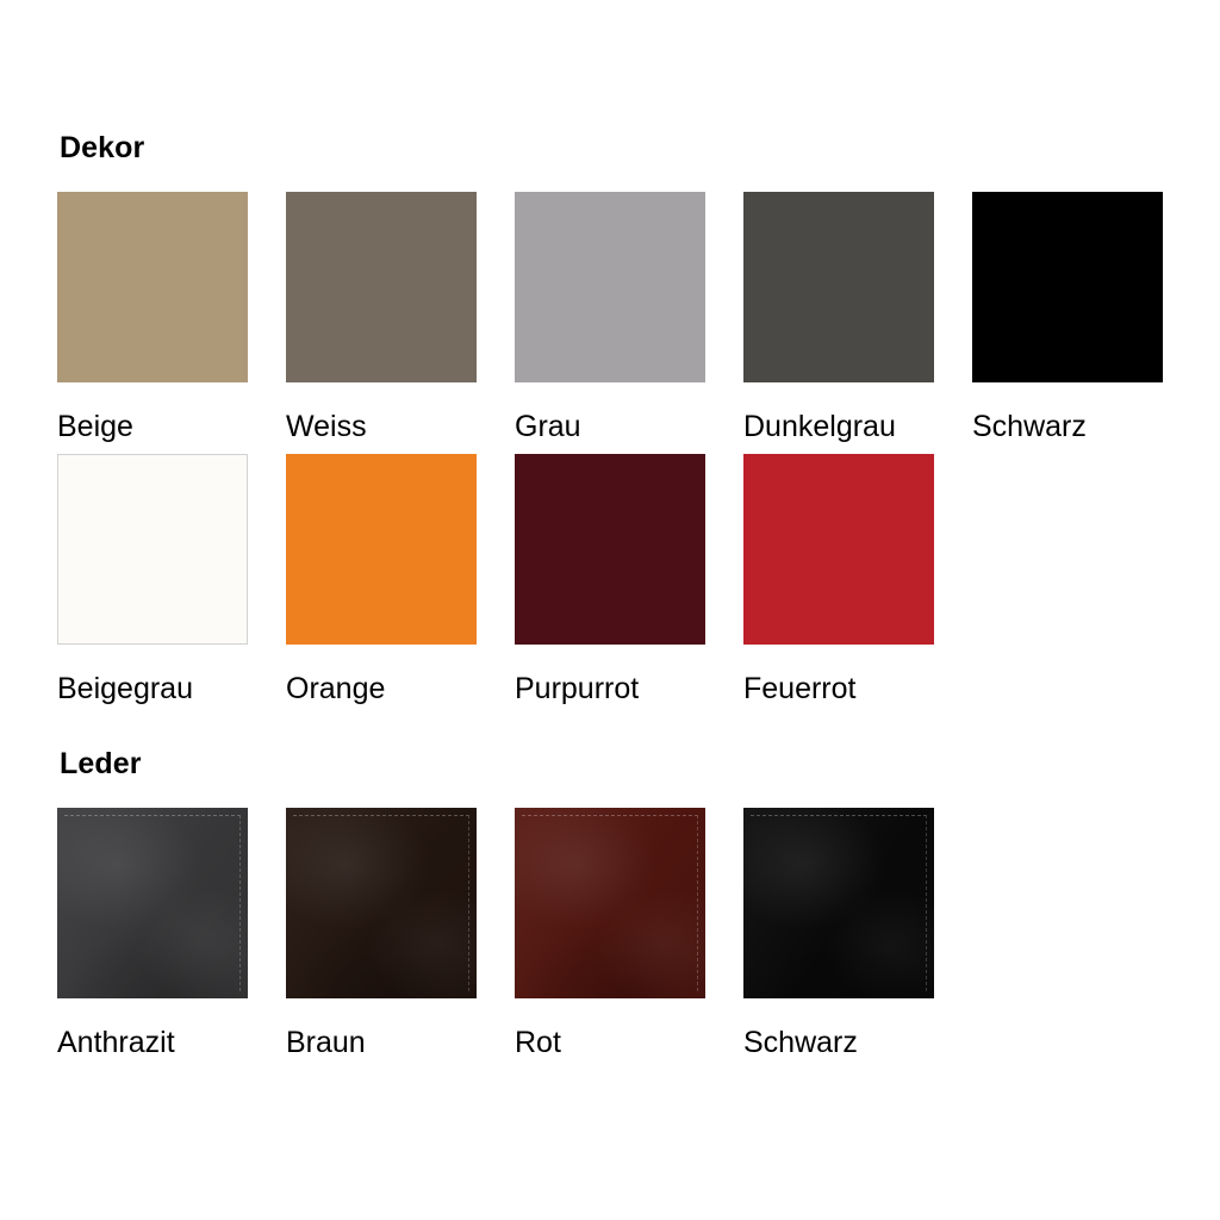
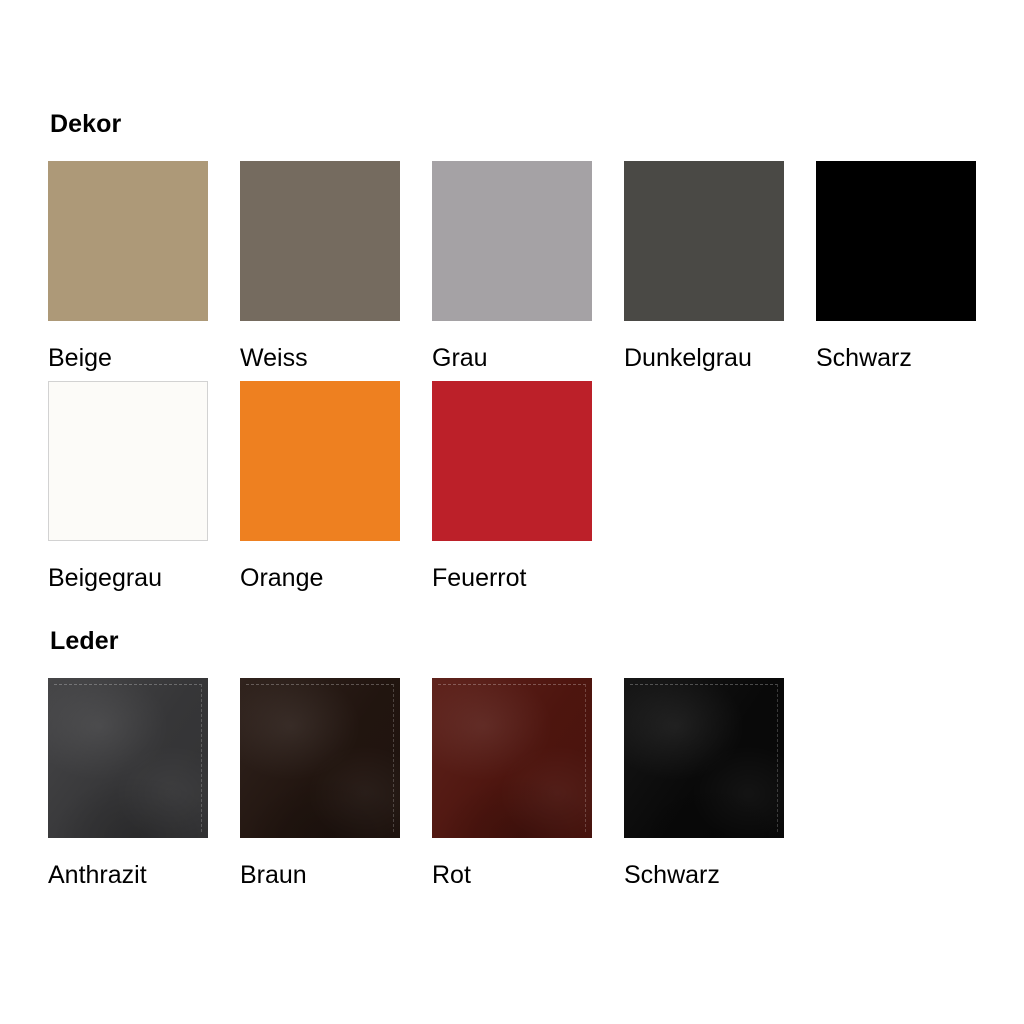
  Dekor
  Beige
  Weiss
  Grau
  Dunkelgrau
  Schwarz
  Beigegrau
  Orange
- Purpurrot
  Feuerrot
  Leder
  Anthrazit
  Braun
  Rot
  Schwarz
